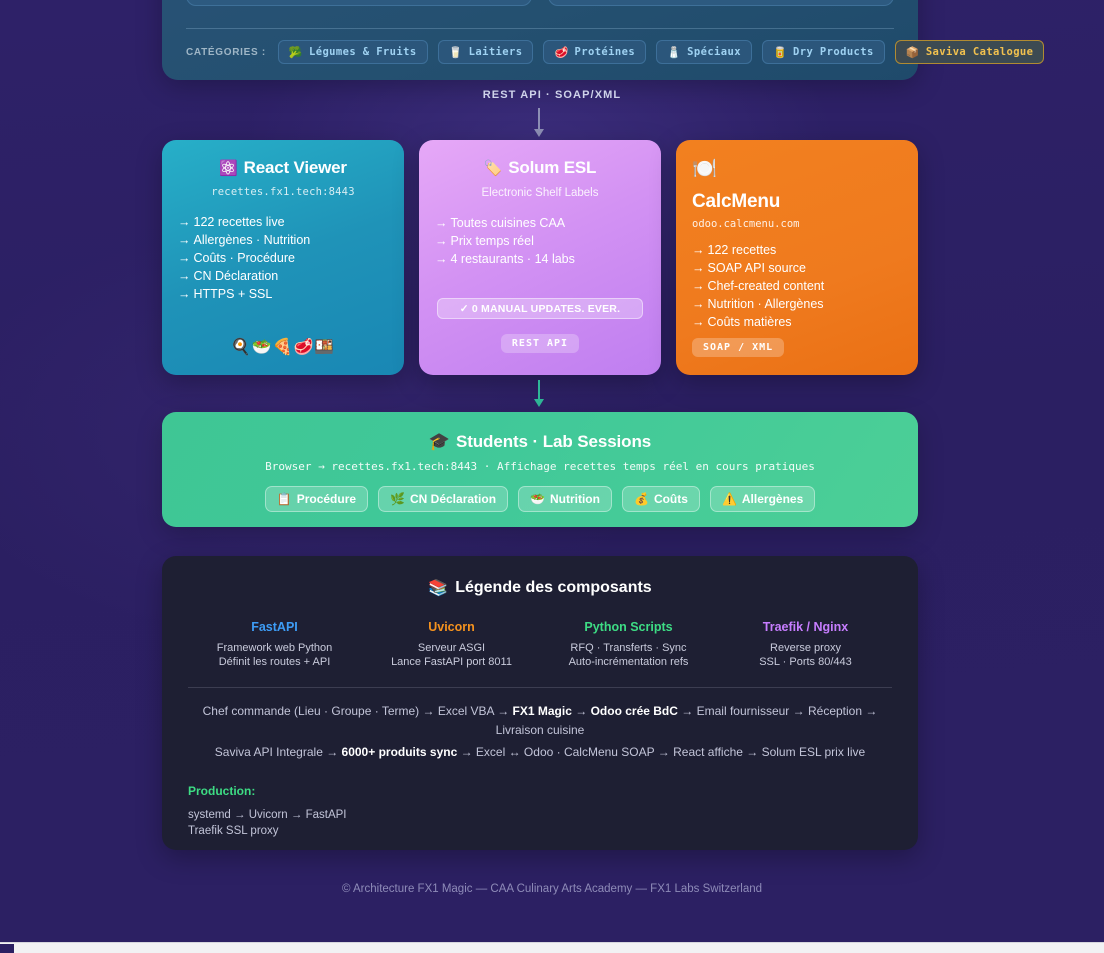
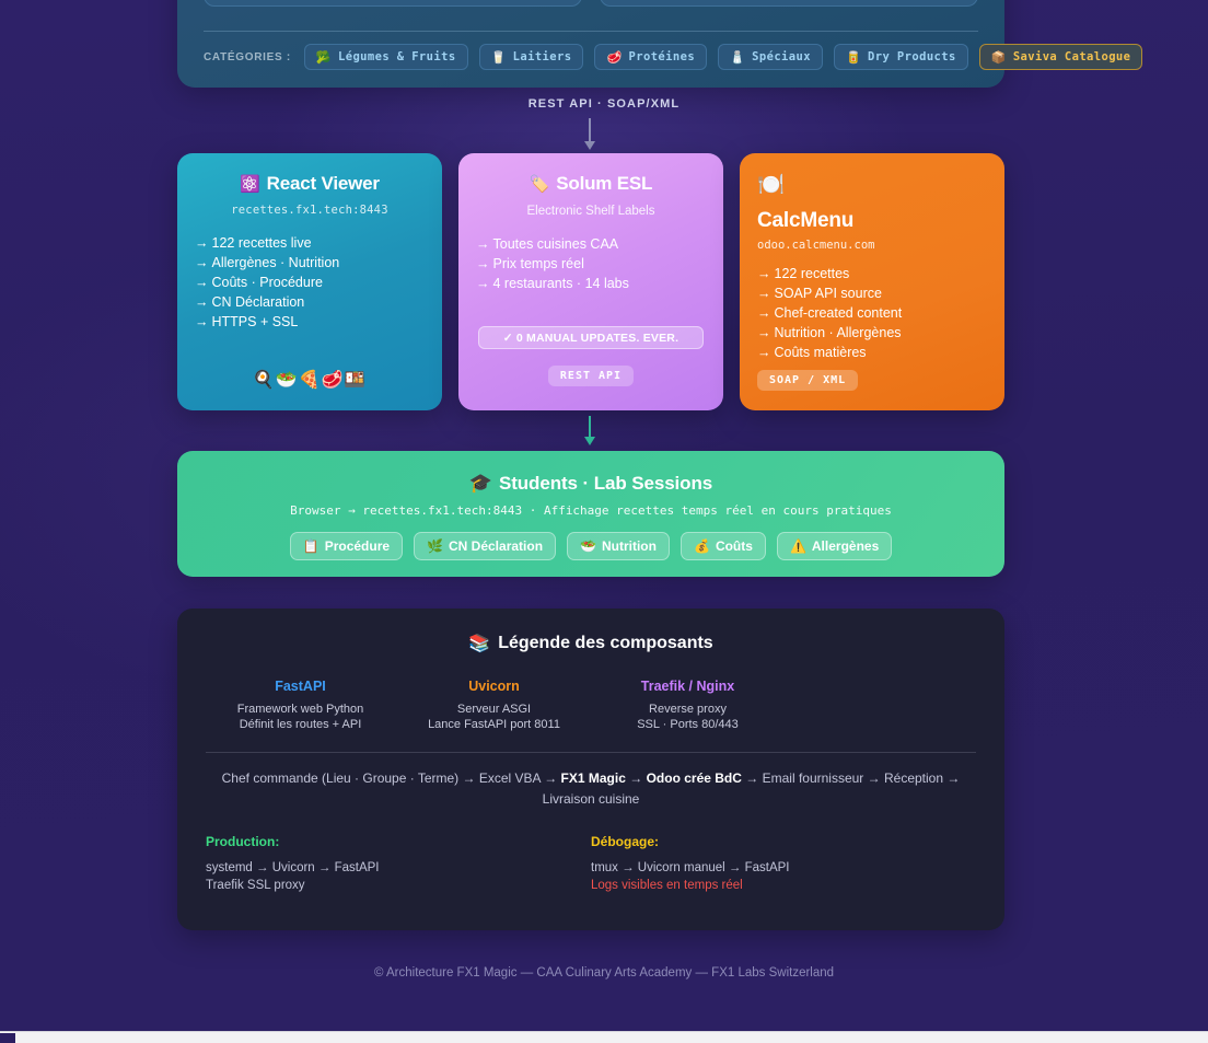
  CATÉGORIES :
  🥦
  Légumes & Fruits
  🥛
  Laitiers
  🥩
  Protéines
  🧂
  Spéciaux
  🥫
  Dry Products
  📦
  Saviva Catalogue
  REST API · SOAP/XML
  ⚛️
  React Viewer
  recettes.fx1.tech:8443
  → 122 recettes live
  → Allergènes · Nutrition
  → Coûts · Procédure
  → CN Déclaration
  → HTTPS + SSL
  🍳🥗🍕🥩🍱
  🏷️
  Solum ESL
  Electronic Shelf Labels
  → Toutes cuisines CAA
  → Prix temps réel
  → 4 restaurants · 14 labs
  ✓ 0 MANUAL UPDATES. EVER.
  REST API
  🍽️
  CalcMenu
  odoo.calcmenu.com
  → 122 recettes
  → SOAP API source
  → Chef-created content
  → Nutrition · Allergènes
  → Coûts matières
  SOAP / XML
  🎓
  Students · Lab Sessions
  Browser → recettes.fx1.tech:8443 · Affichage recettes temps réel en cours pratiques
  📋
  Procédure
  🌿
  CN Déclaration
  🥗
  Nutrition
  💰
  Coûts
  ⚠️
  Allergènes
  📚
  Légende des composants
  FastAPI
  Framework web Python
  Définit les routes + API
  Uvicorn
  Serveur ASGI
  Lance FastAPI port 8011
- Python Scripts
- RFQ · Transferts · Sync
- Auto-incrémentation refs
  Traefik / Nginx
  Reverse proxy
  SSL · Ports 80/443
  Chef commande (Lieu · Groupe · Terme) → Excel VBA → FX1 Magic → Odoo crée BdC → Email fournisseur → Réception → Livraison cuisine
- Saviva API Integrale → 6000+ produits sync → Excel ↔ Odoo · CalcMenu SOAP → React affiche → Solum ESL prix live
  Production:
  systemd → Uvicorn → FastAPI
  Traefik SSL proxy
+ Débogage:
+ tmux → Uvicorn manuel → FastAPI
+ Logs visibles en temps réel
  © Architecture FX1 Magic — CAA Culinary Arts Academy — FX1 Labs Switzerland
